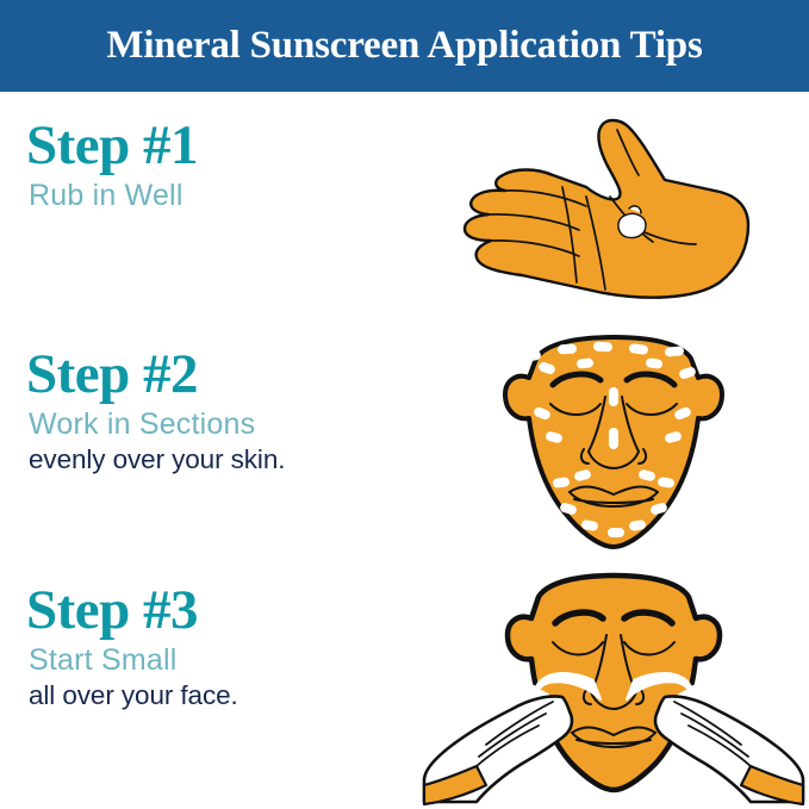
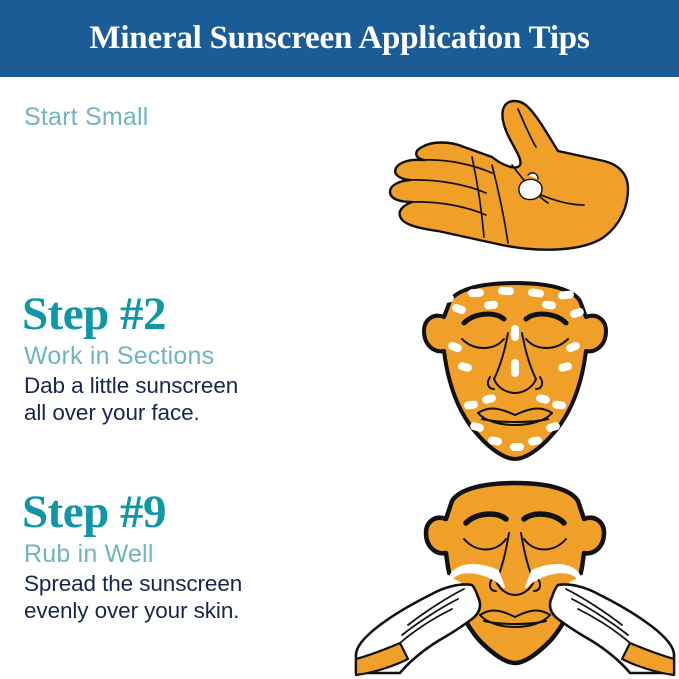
  Mineral Sunscreen Application Tips
- Step #1
- Rub in Well
+ Start Small
  Step #2
  Work in Sections
+ Dab a little sunscreen
- evenly over your skin.
+ all over your face.
- Step #3
+ Step #9
- Start Small
+ Rub in Well
+ Spread the sunscreen
- all over your face.
+ evenly over your skin.
